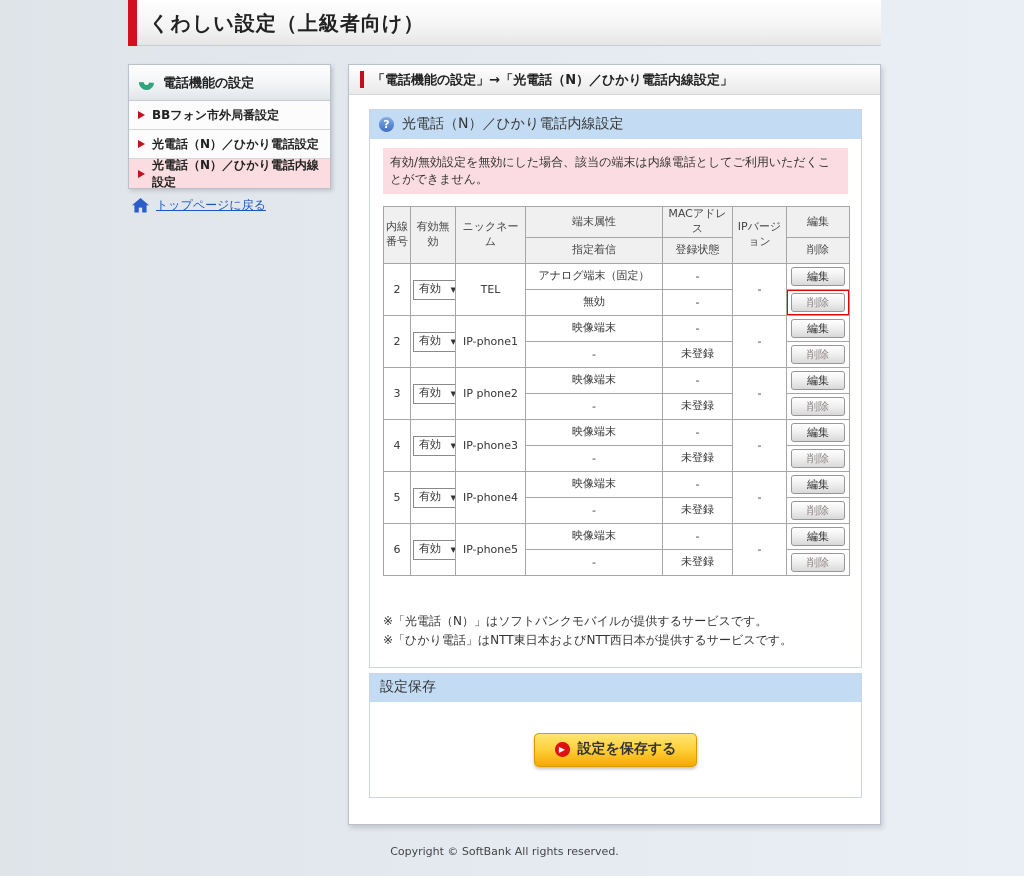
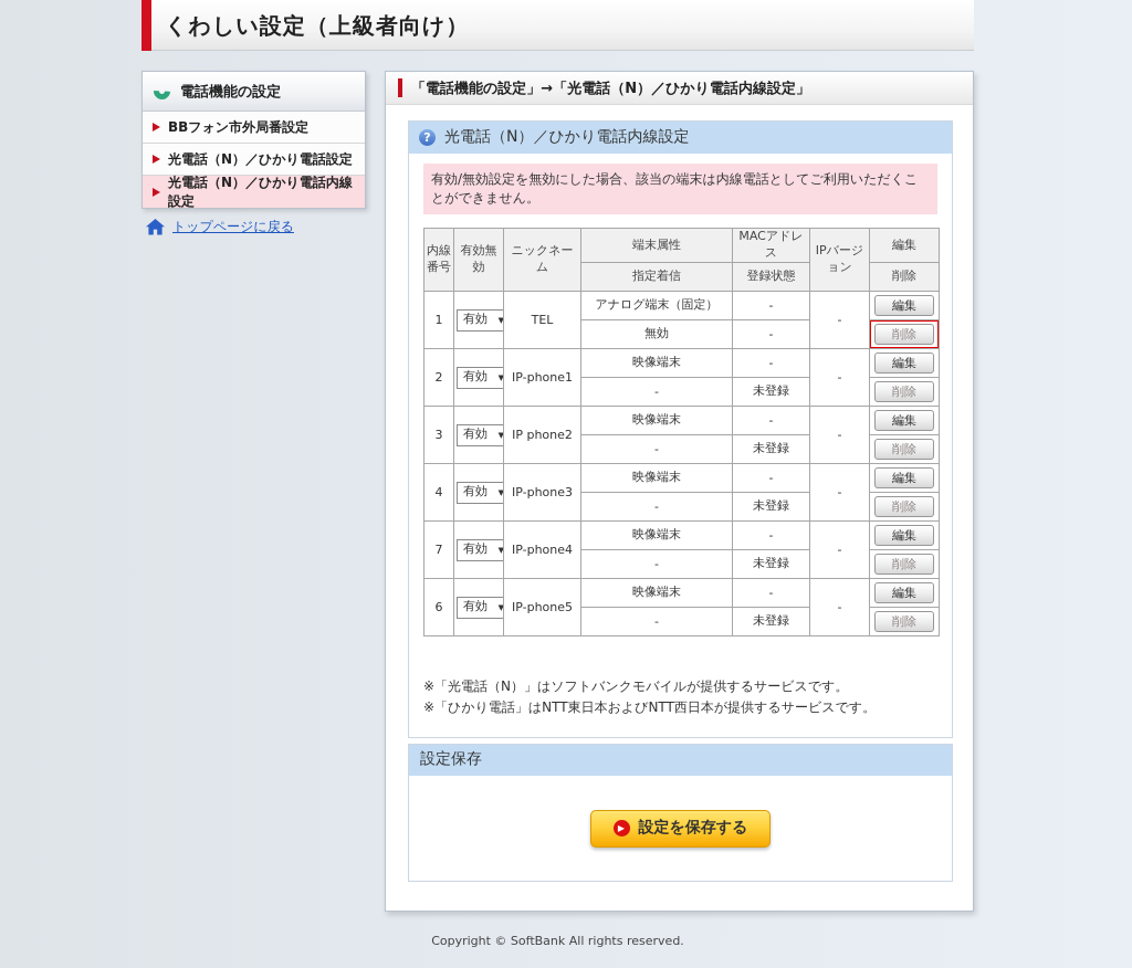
  くわしい設定（上級者向け）
  電話機能の設定
  BBフォン市外局番設定
  光電話（N）／ひかり電話設定
  光電話（N）／ひかり電話内線設定
  トップページに戻る
  「電話機能の設定」→「光電話（N）／ひかり電話内線設定」
  ?
  光電話（N）／ひかり電話内線設定
  有効/無効設定を無効にした場合、該当の端末は内線電話としてご利用いただくことができません。
  内線 番号	有効無効	ニックネーム	端末属性	MACアドレス	IPバージョン	編集
  指定着信	登録状態	削除
- 2	有効 ▼	TEL	アナログ端末（固定）	-	-	編集
+ 1	有効 ▼	TEL	アナログ端末（固定）	-	-	編集
  無効	-	削除
  2	有効 ▼	IP-phone1	映像端末	-	-	編集
  -	未登録	削除
  3	有効 ▼	IP phone2	映像端末	-	-	編集
  -	未登録	削除
  4	有効 ▼	IP-phone3	映像端末	-	-	編集
  -	未登録	削除
- 5	有効 ▼	IP-phone4	映像端末	-	-	編集
+ 7	有効 ▼	IP-phone4	映像端末	-	-	編集
  -	未登録	削除
  6	有効 ▼	IP-phone5	映像端末	-	-	編集
  -	未登録	削除
  ※「光電話（N）」はソフトバンクモバイルが提供するサービスです。
  ※「ひかり電話」はNTT東日本およびNTT西日本が提供するサービスです。
  設定保存
  ▶
  設定を保存する
  Copyright © SoftBank All rights reserved.
